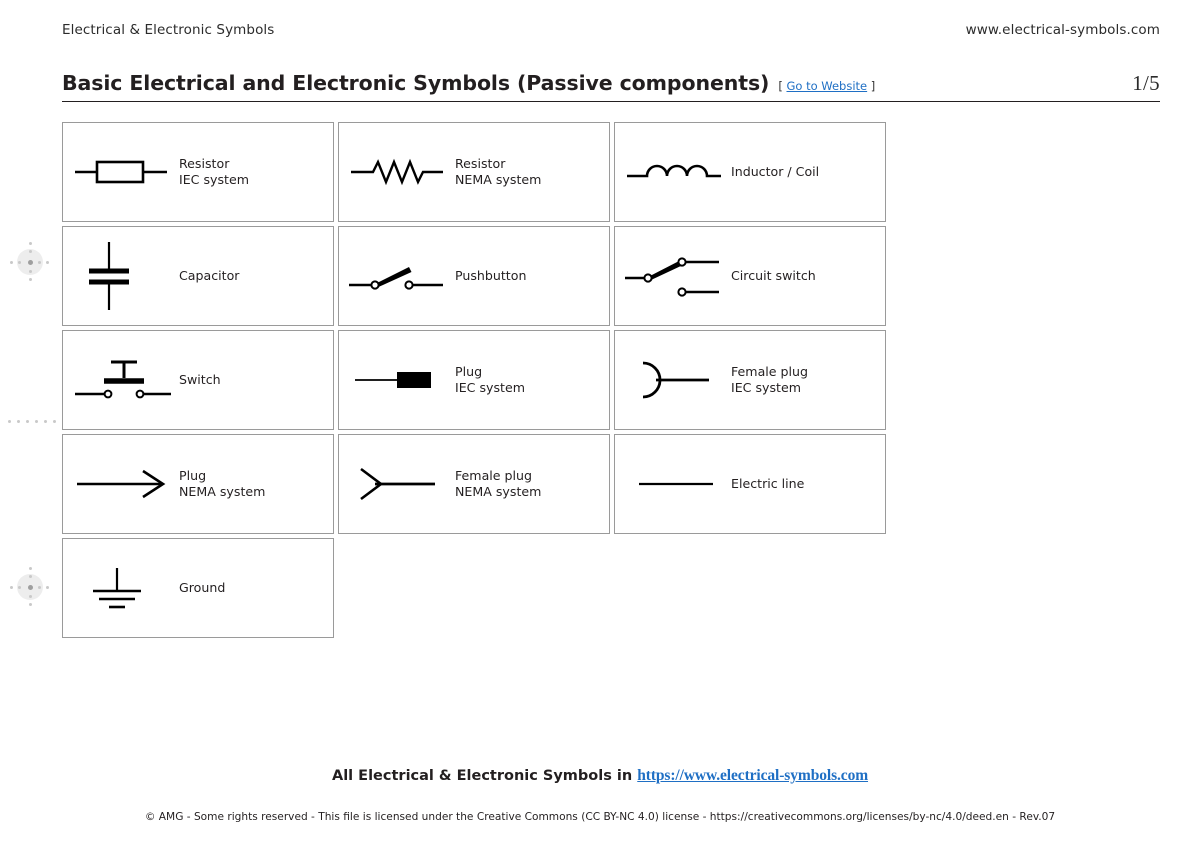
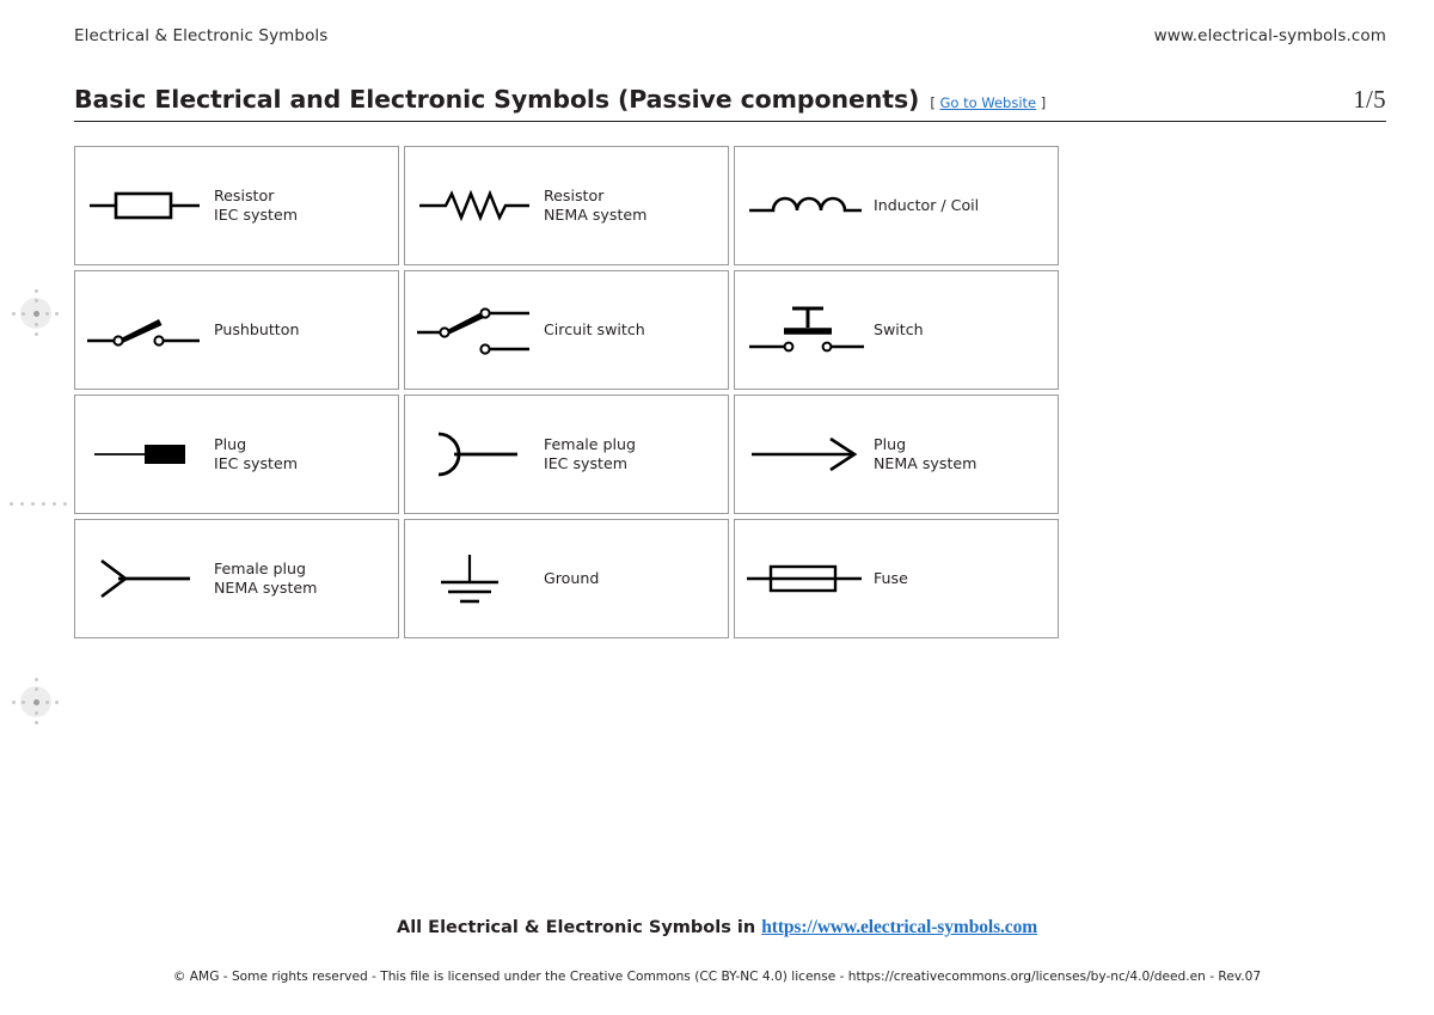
  Electrical & Electronic Symbols
  www.electrical-symbols.com
  Basic Electrical and Electronic Symbols (Passive components)
  [ Go to Website ]
  1/5
  Resistor
  IEC system
  Resistor
  NEMA system
  Inductor / Coil
- Capacitor
  Pushbutton
  Circuit switch
  Switch
  Plug
  IEC system
  Female plug
  IEC system
  Plug
  NEMA system
  Female plug
  NEMA system
- Electric line
  Ground
+ Fuse
  All Electrical & Electronic Symbols in https://www.electrical-symbols.com
  © AMG - Some rights reserved - This file is licensed under the Creative Commons (CC BY-NC 4.0) license - https://creativecommons.org/licenses/by-nc/4.0/deed.en - Rev.07
